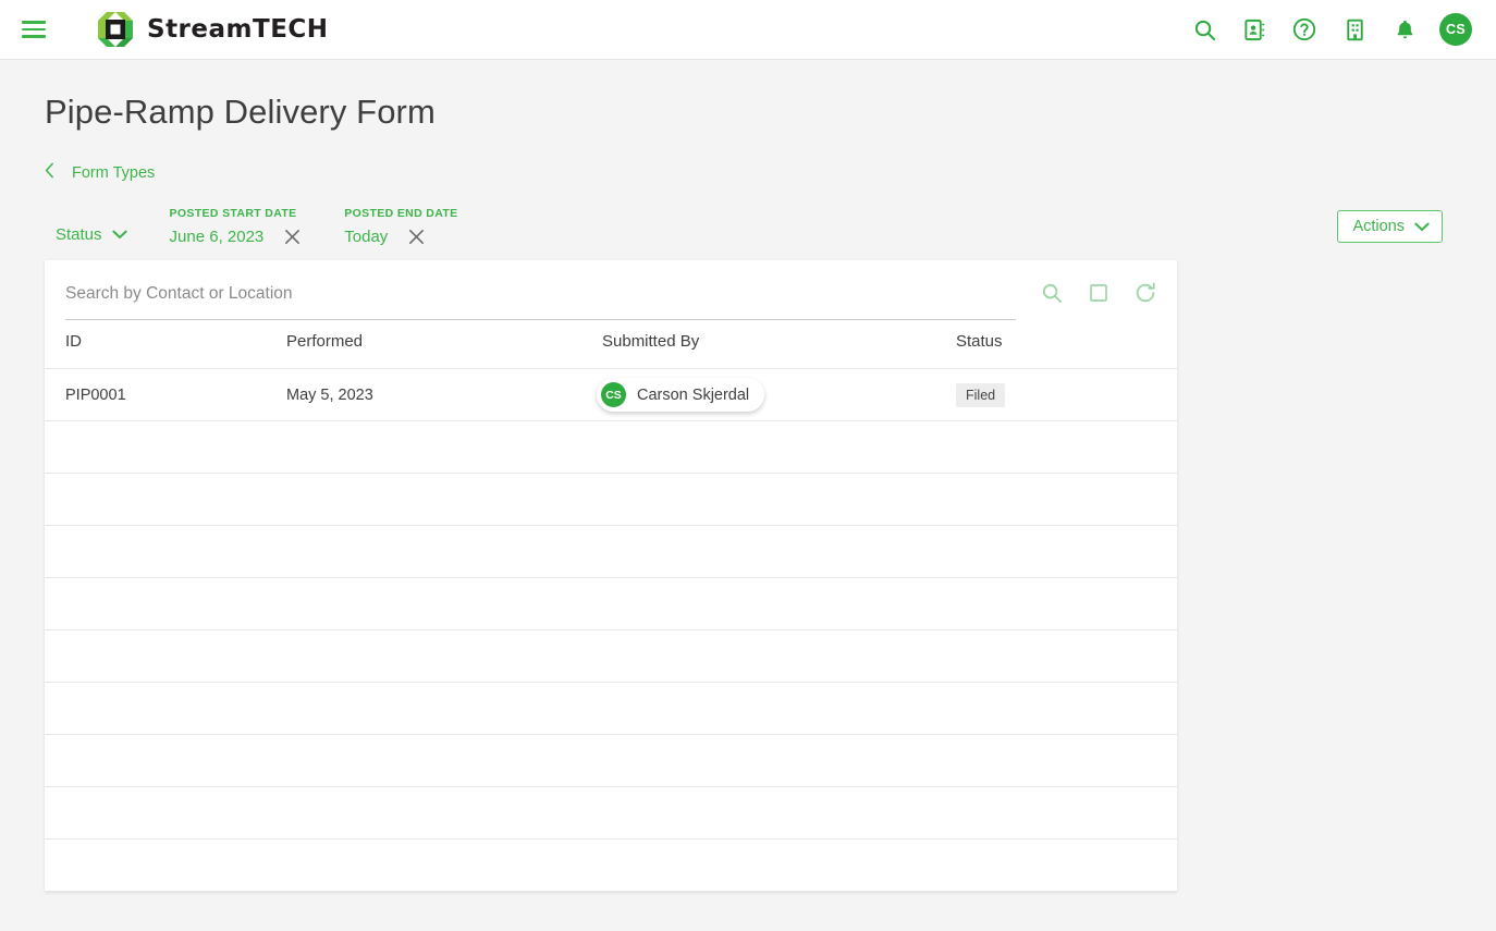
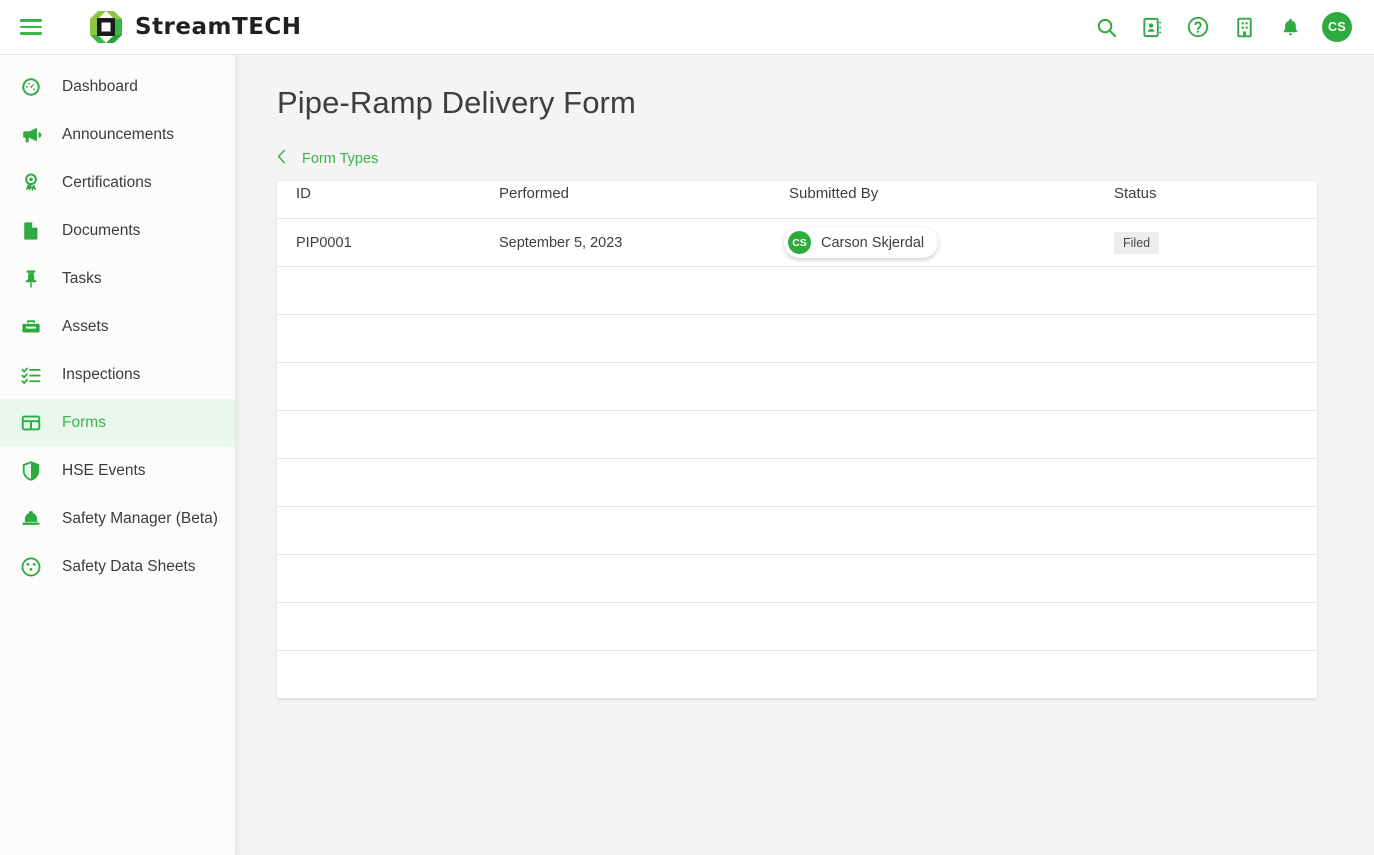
  StreamTECH
  CS
+ Dashboard
+ Announcements
+ Certifications
+ Documents
+ Tasks
+ Assets
+ Inspections
+ Forms
+ HSE Events
+ Safety Manager (Beta)
+ Safety Data Sheets
  Pipe-Ramp Delivery Form
  Form Types
- Status
- POSTED START DATE
- June 6, 2023
- POSTED END DATE
- Today
- Actions
- Search by Contact or Location
  ID	Performed	Submitted By	Status
- PIP0001	May 5, 2023	CS Carson Skjerdal	Filed
+ PIP0001	September 5, 2023	CS Carson Skjerdal	Filed
